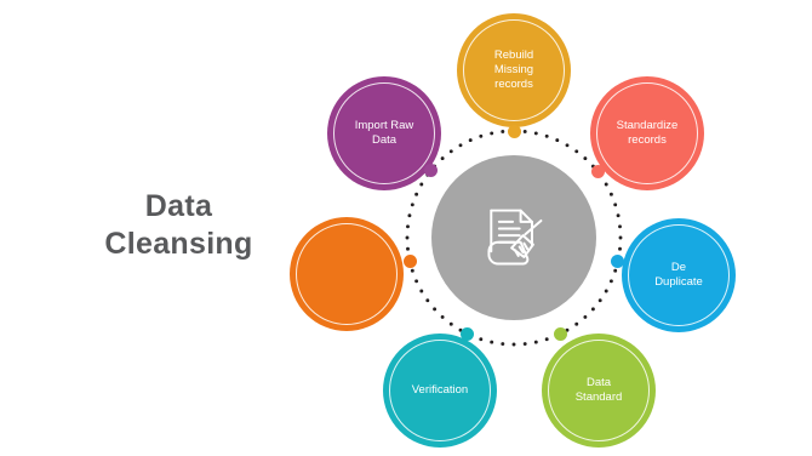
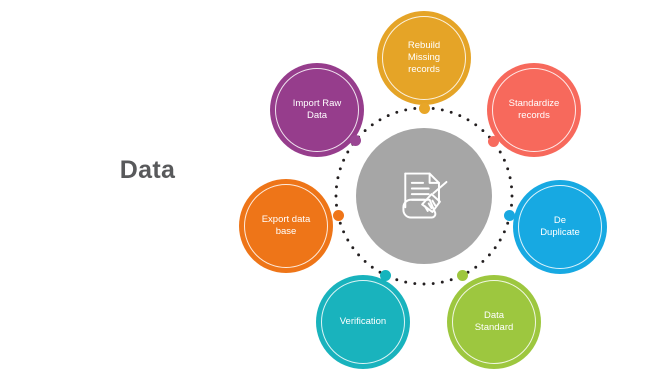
  Data
- Cleansing
  Rebuild
  Missing
  records
  Standardize
  records
  De
  Duplicate
  Data
  Standard
  Verification
+ Export data
+ base
  Import Raw
  Data
